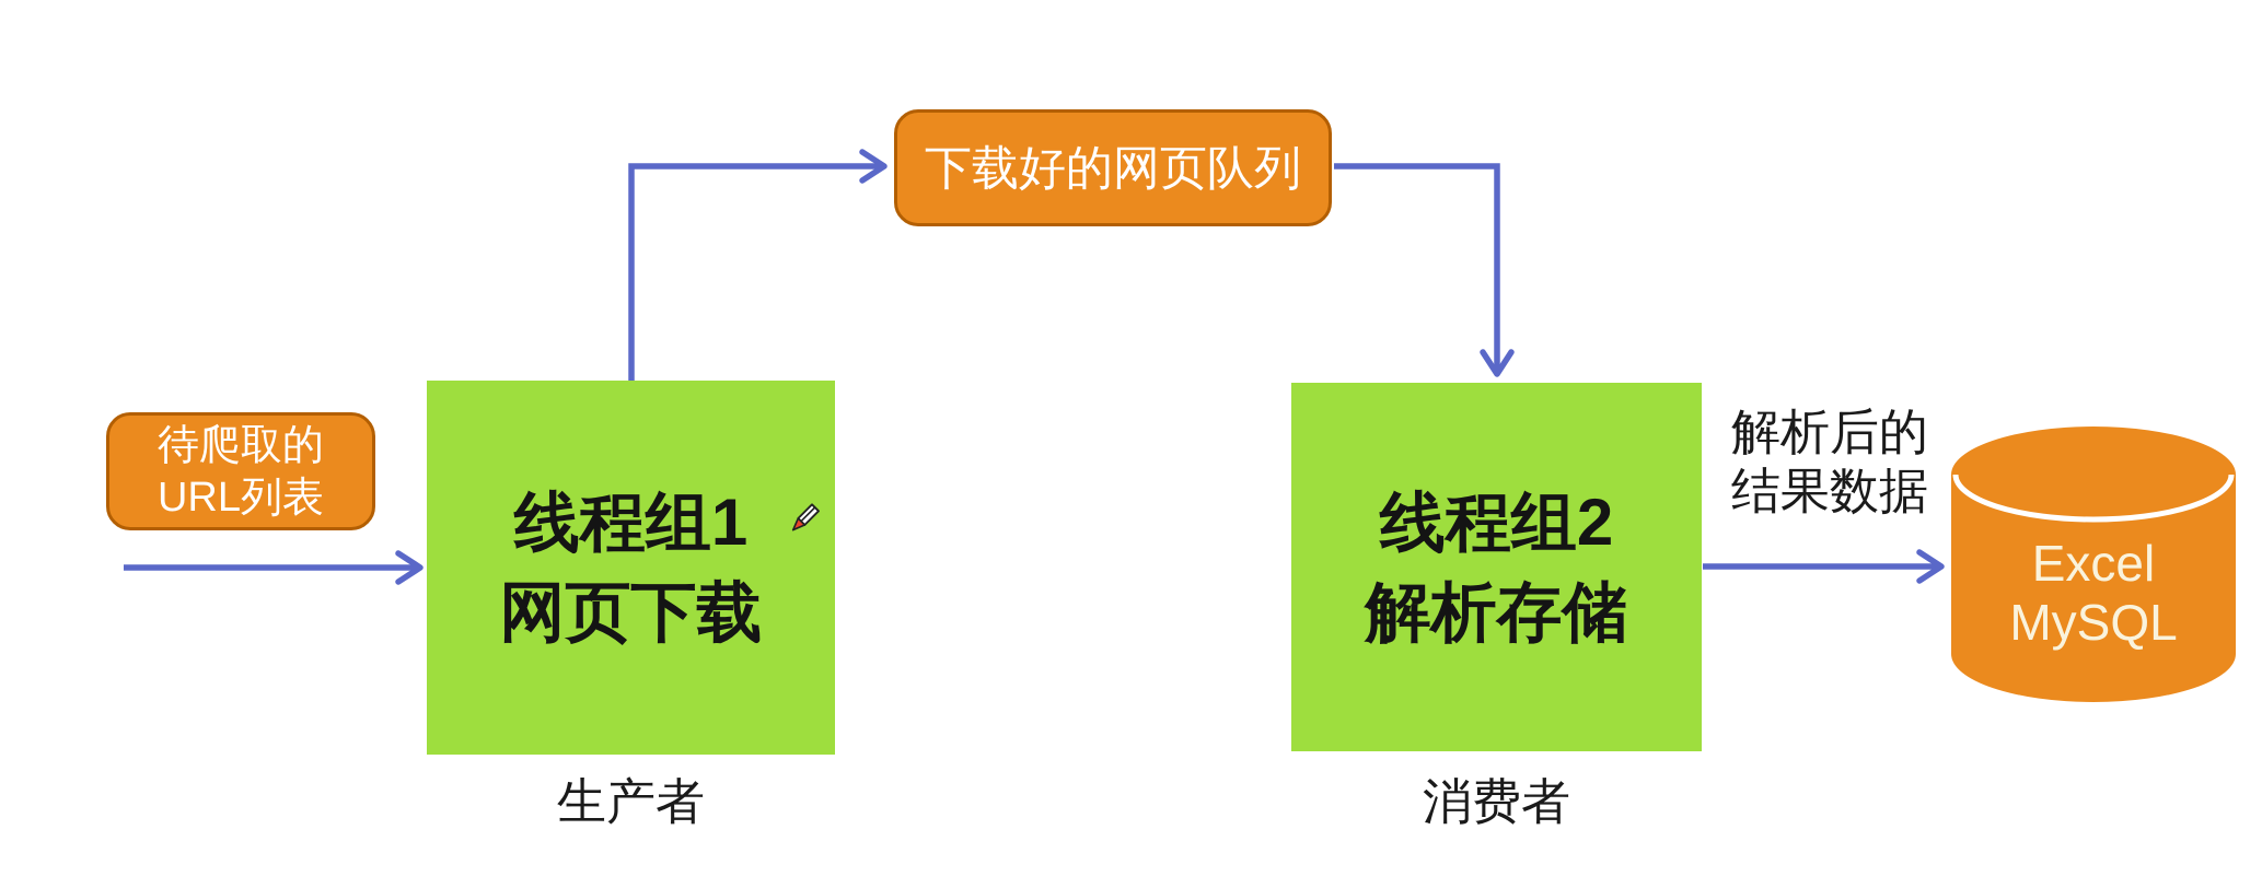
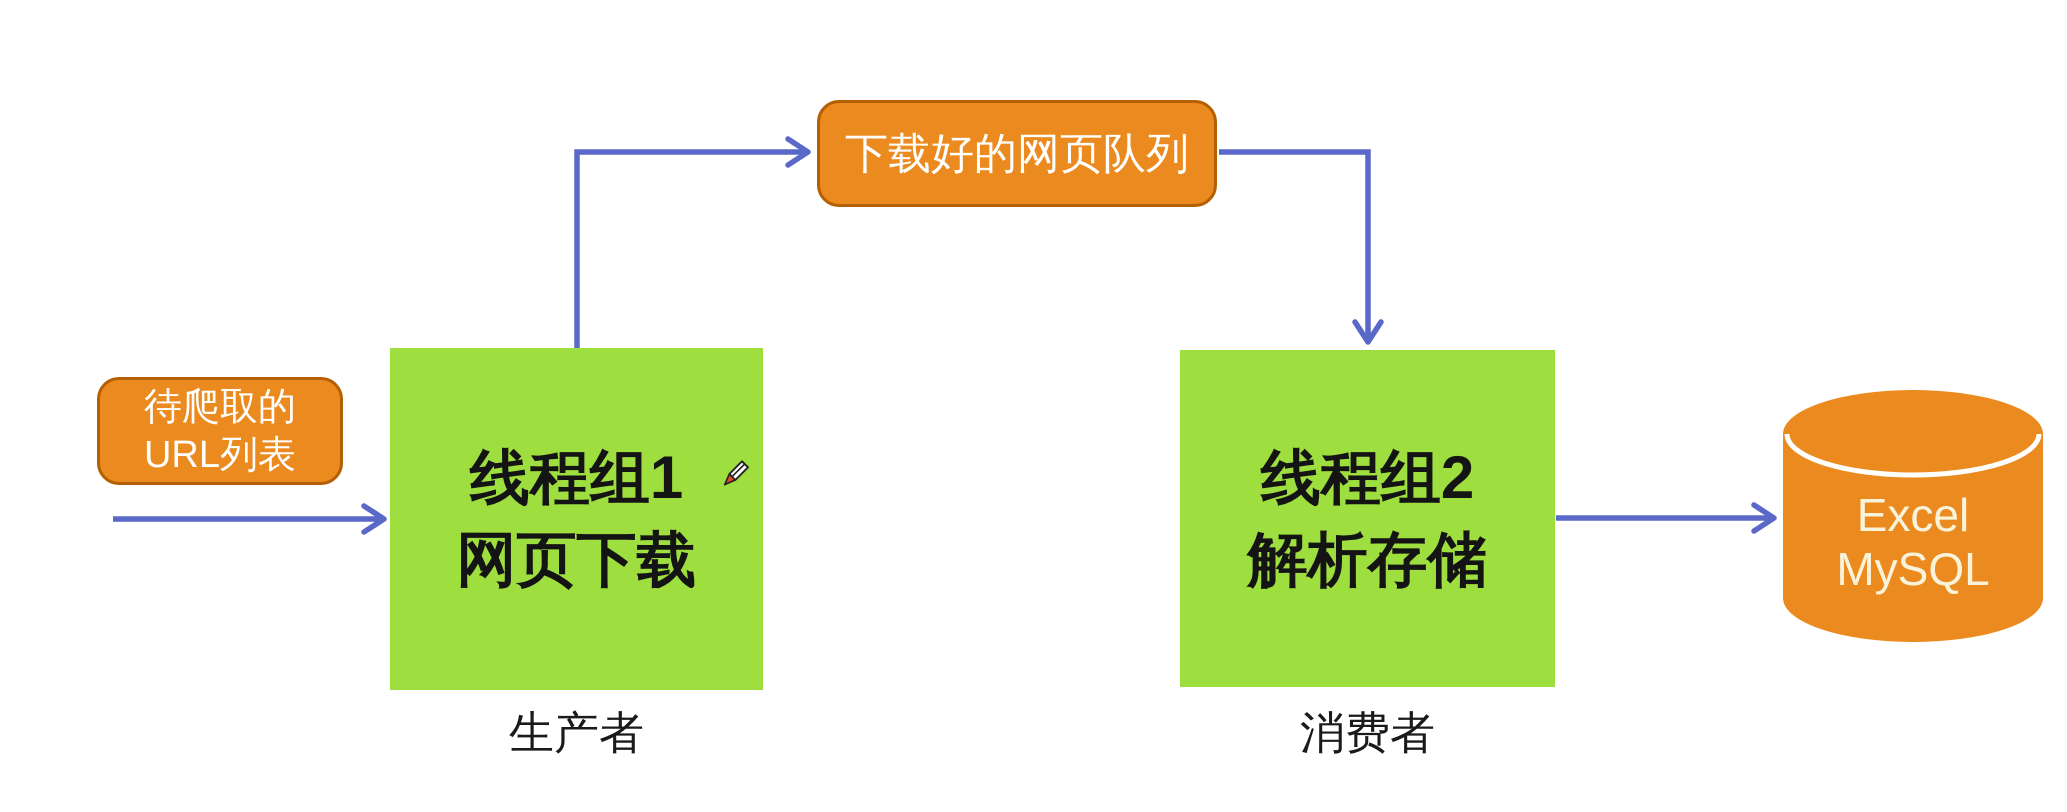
  待爬取的
  URL列表
  下载好的网页队列
  线程组1
  网页下载
  生产者
  线程组2
  解析存储
  消费者
- 解析后的
- 结果数据
  Excel
  MySQL
